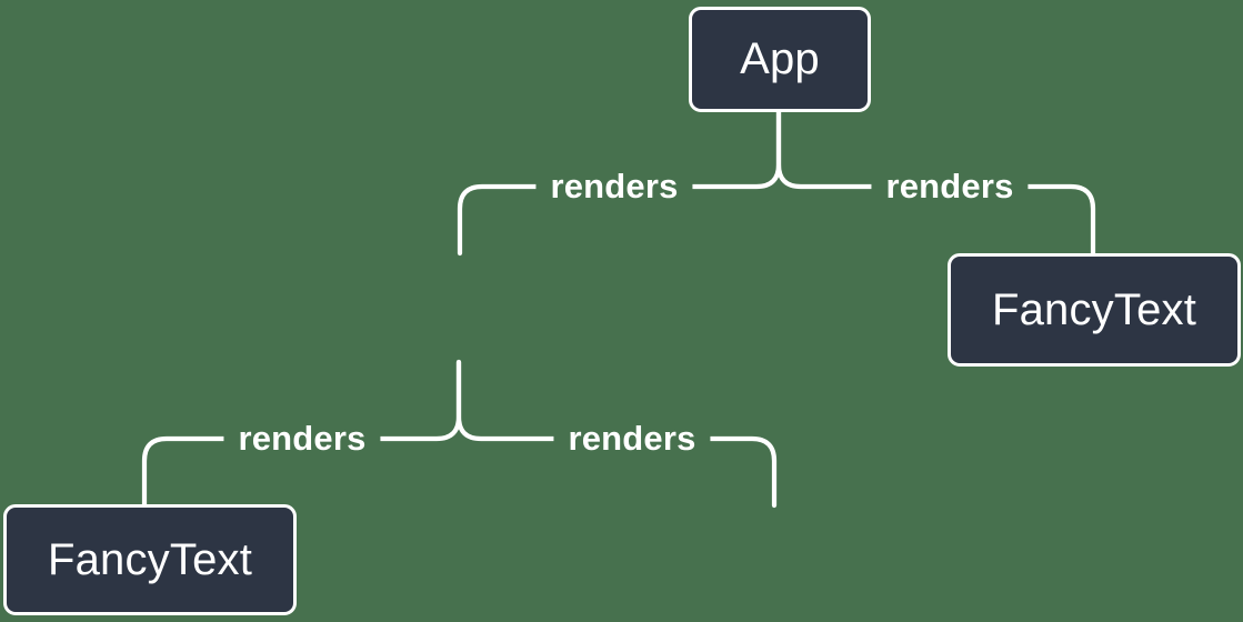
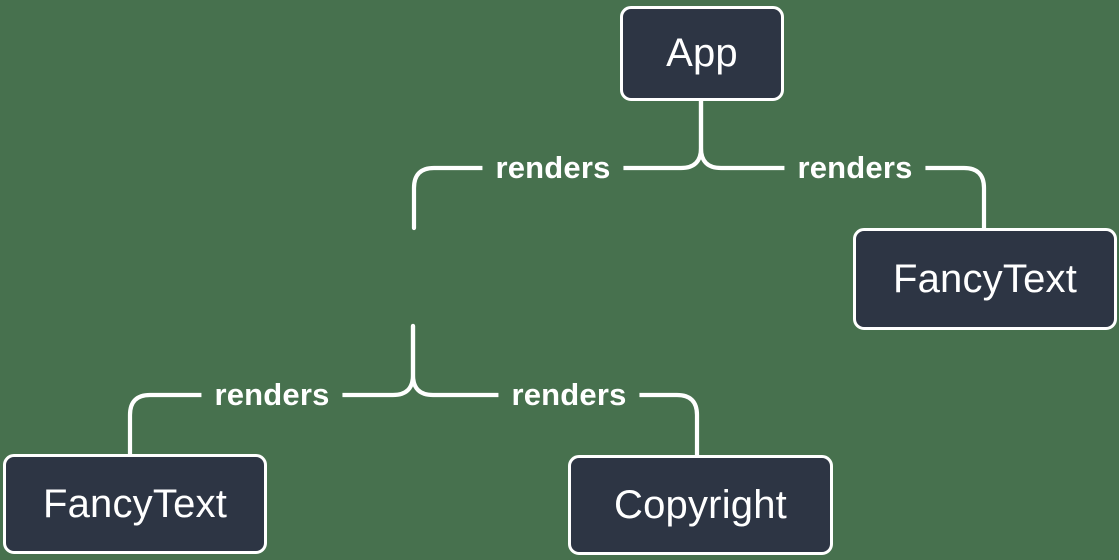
  renders
  renders
  renders
  renders
  App
  FancyText
  FancyText
+ Copyright
